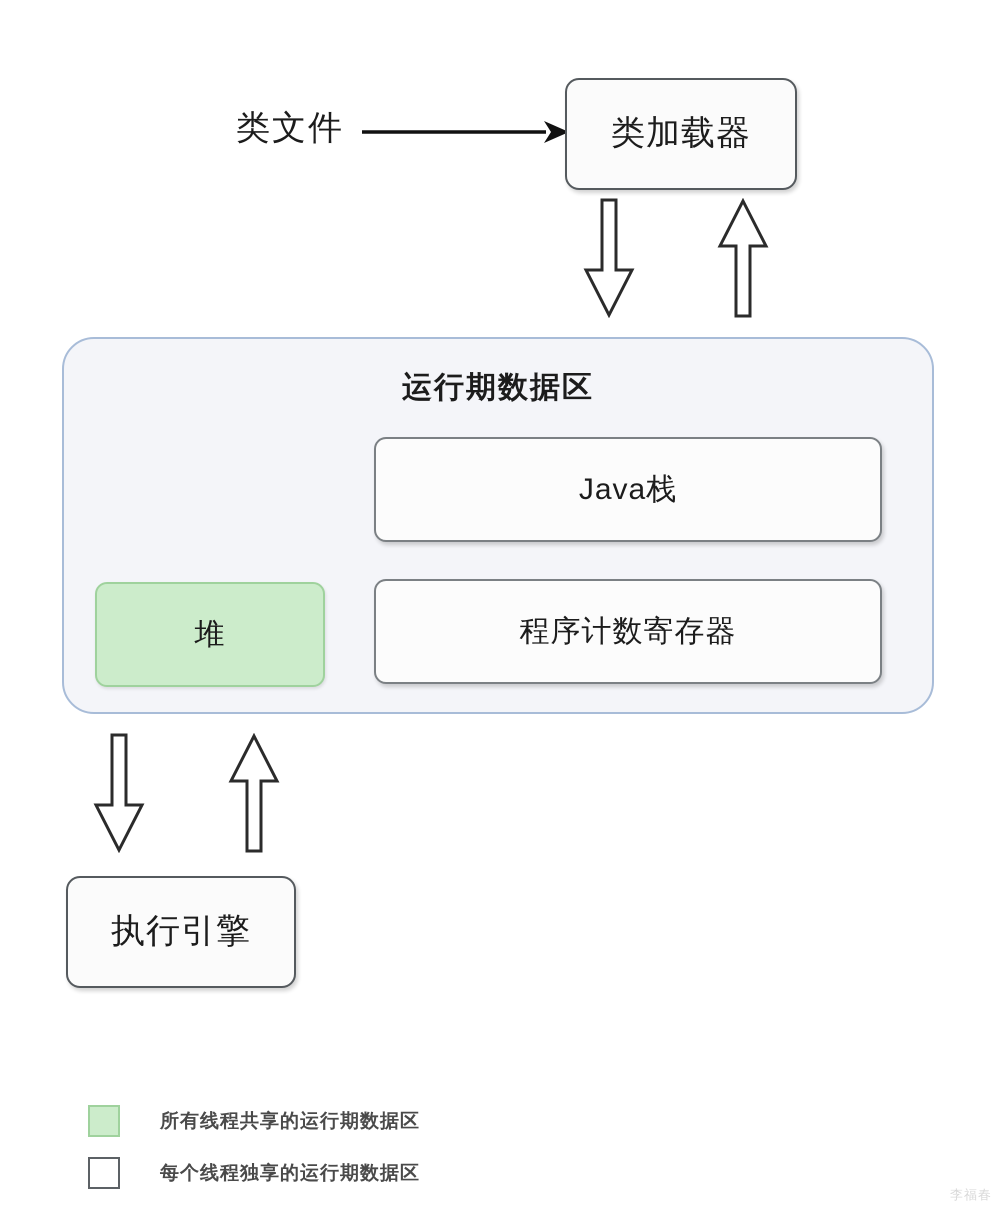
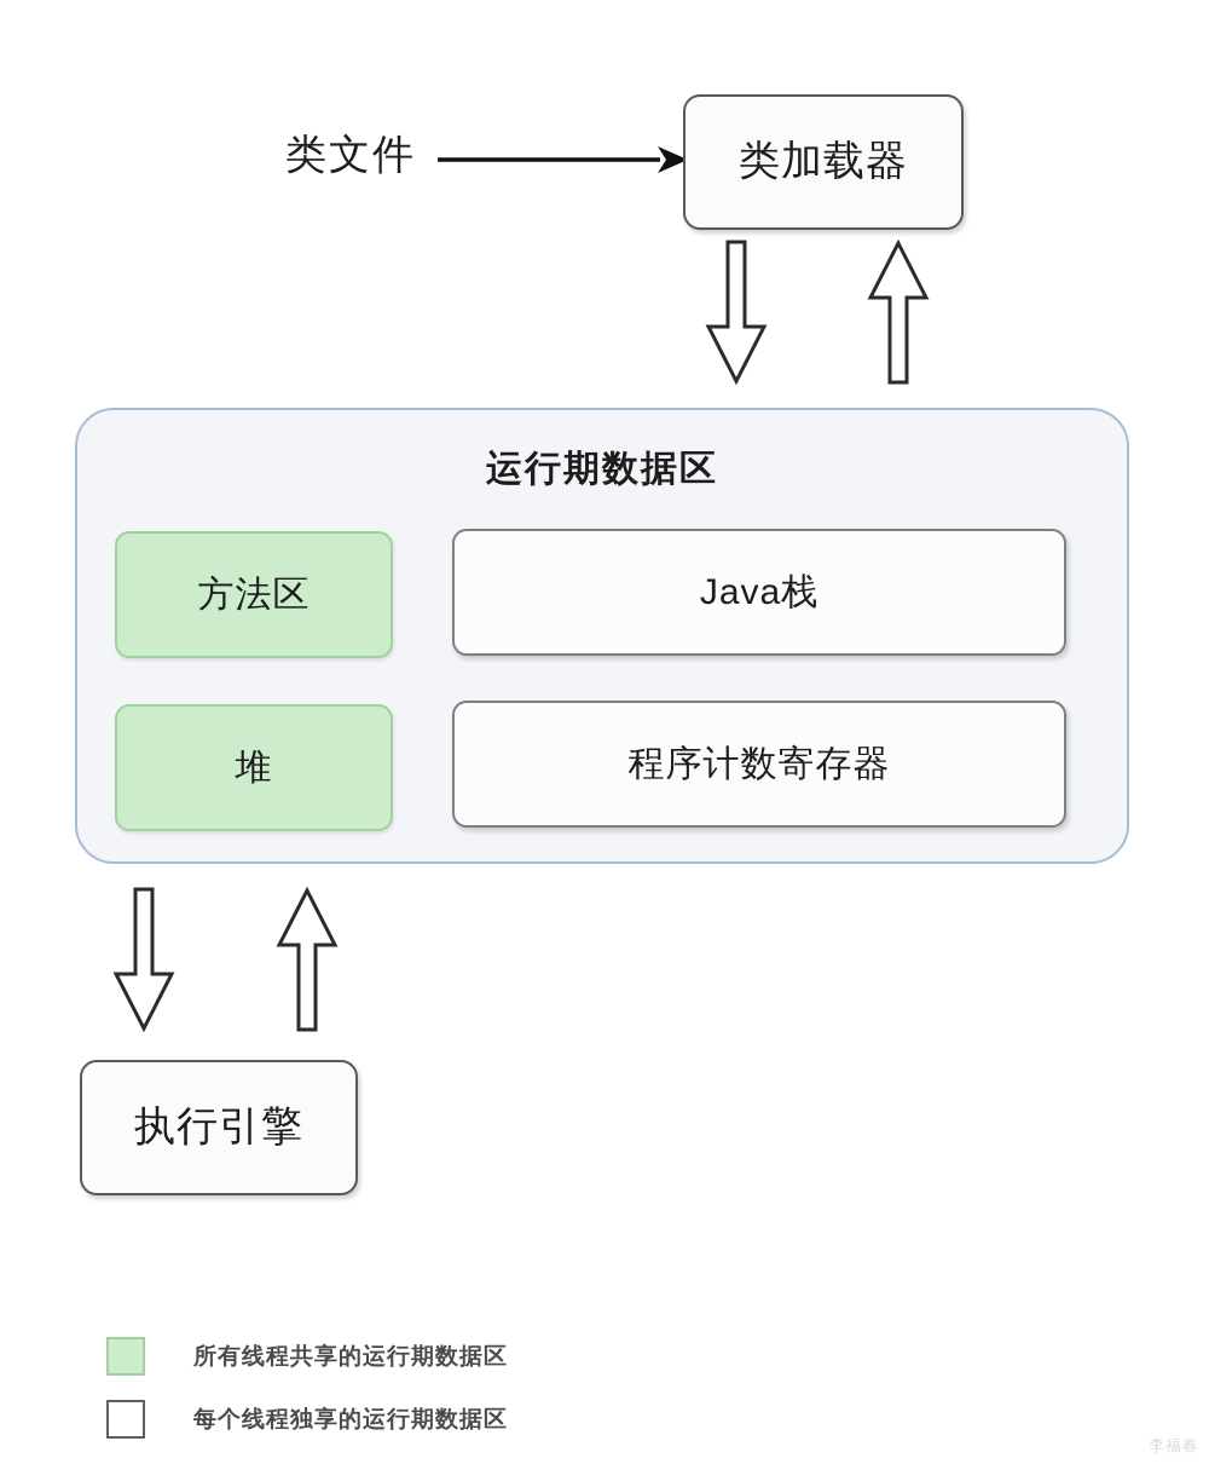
  类文件
  类加载器
  运行期数据区
+ 方法区
  堆
  Java栈
  程序计数寄存器
  执行引擎
  所有线程共享的运行期数据区
  每个线程独享的运行期数据区
  李福春
